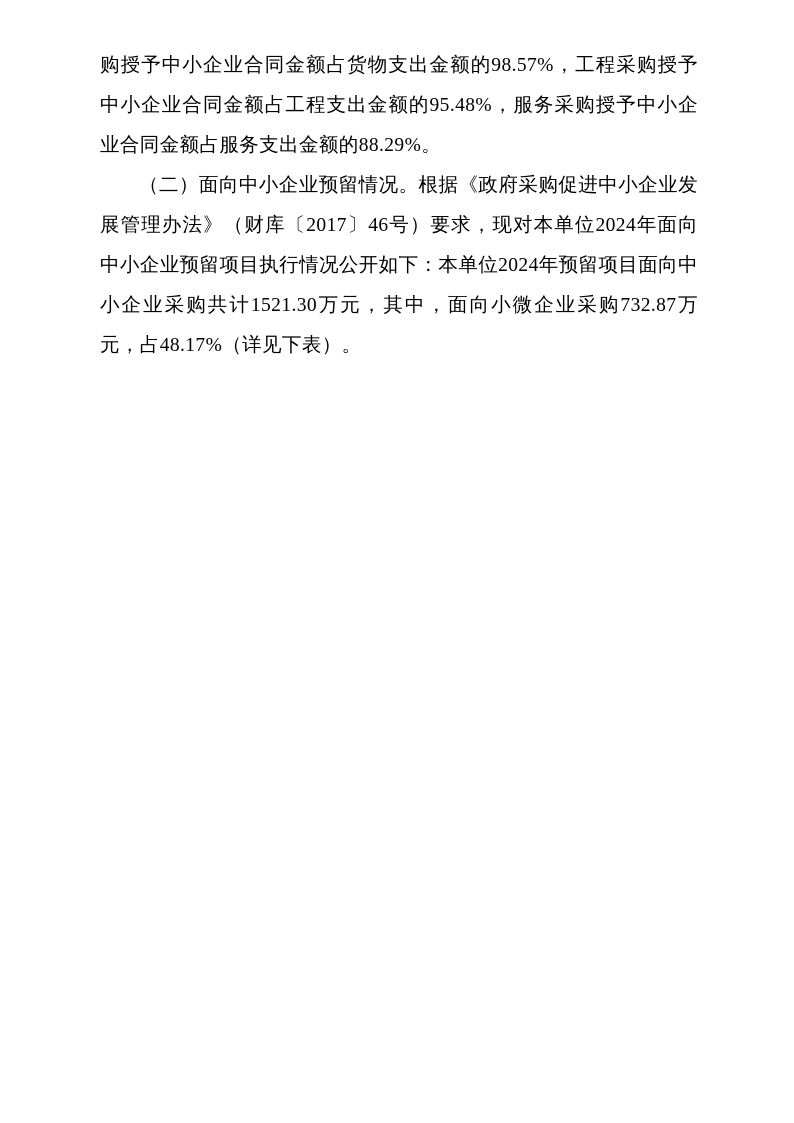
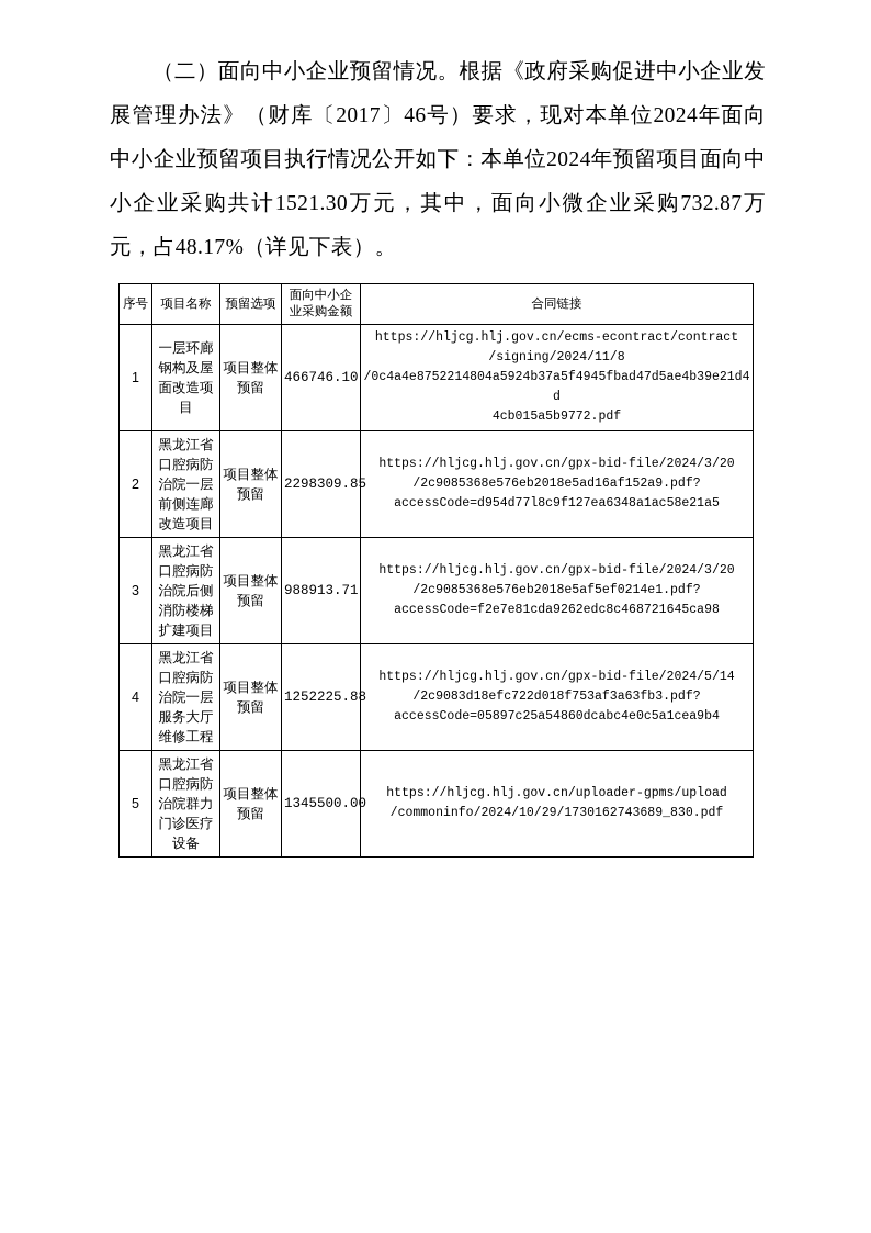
- 购授予中小企业合同金额占货物支出金额的98.57%，工程采购授予中小企业合同金额占工程支出金额的95.48%，服务采购授予中小企业合同金额占服务支出金额的88.29%。
  （二）面向中小企业预留情况。根据《政府采购促进中小企业发展管理办法》（财库〔2017〕46号）要求，现对本单位2024年面向中小企业预留项目执行情况公开如下：本单位2024年预留项目面向中小企业采购共计1521.30万元，其中，面向小微企业采购732.87万元，占48.17%（详见下表）。
+ 序号	项目名称	预留选项	面向中小企业采购金额	合同链接
+ 1	一层环廊钢构及屋面改造项目	项目整体预留	466746.10	https://hljcg.hlj.gov.cn/ecms-econtract/contract /signing/2024/11/8 /0c4a4e8752214804a5924b37a5f4945fbad47d5ae4b39e21d4d 4cb015a5b9772.pdf
+ 2	黑龙江省口腔病防治院一层前侧连廊改造项目	项目整体预留	2298309.85	https://hljcg.hlj.gov.cn/gpx-bid-file/2024/3/20 /2c9085368e576eb2018e5ad16af152a9.pdf? accessCode=d954d77l8c9f127ea6348a1ac58e21a5
+ 3	黑龙江省口腔病防治院后侧消防楼梯扩建项目	项目整体预留	988913.71	https://hljcg.hlj.gov.cn/gpx-bid-file/2024/3/20 /2c9085368e576eb2018e5af5ef0214e1.pdf? accessCode=f2e7e81cda9262edc8c468721645ca98
+ 4	黑龙江省口腔病防治院一层服务大厅维修工程	项目整体预留	1252225.88	https://hljcg.hlj.gov.cn/gpx-bid-file/2024/5/14 /2c9083d18efc722d018f753af3a63fb3.pdf? accessCode=05897c25a54860dcabc4e0c5a1cea9b4
+ 5	黑龙江省口腔病防治院群力门诊医疗设备	项目整体预留	1345500.00	https://hljcg.hlj.gov.cn/uploader-gpms/upload /commoninfo/2024/10/29/1730162743689_830.pdf
